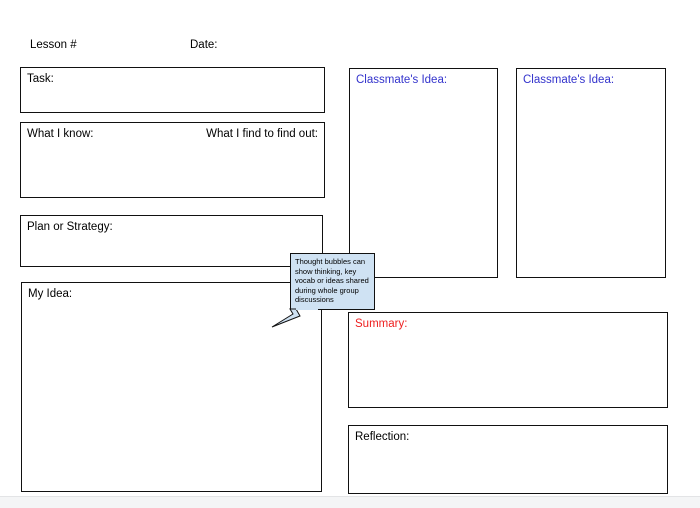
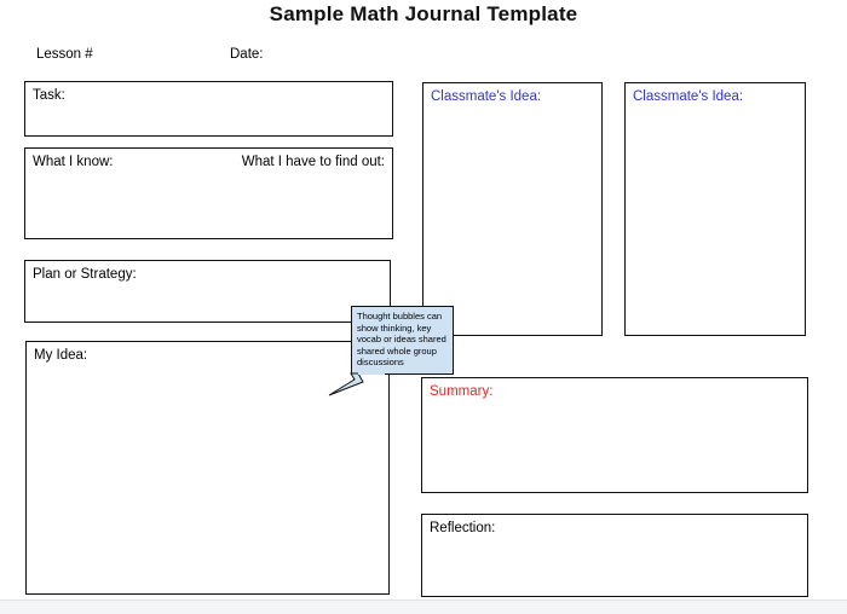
+ Sample Math Journal Template
  Lesson #
  Date:
  Task:
  What I know:
- What I find to find out:
+ What I have to find out:
  Plan or Strategy:
  My Idea:
  Classmate's Idea:
  Classmate's Idea:
  Summary:
  Reflection:
- Thought bubbles can show thinking, key vocab or ideas shared during whole group discussions
+ Thought bubbles can show thinking, key vocab or ideas shared shared whole group discussions
